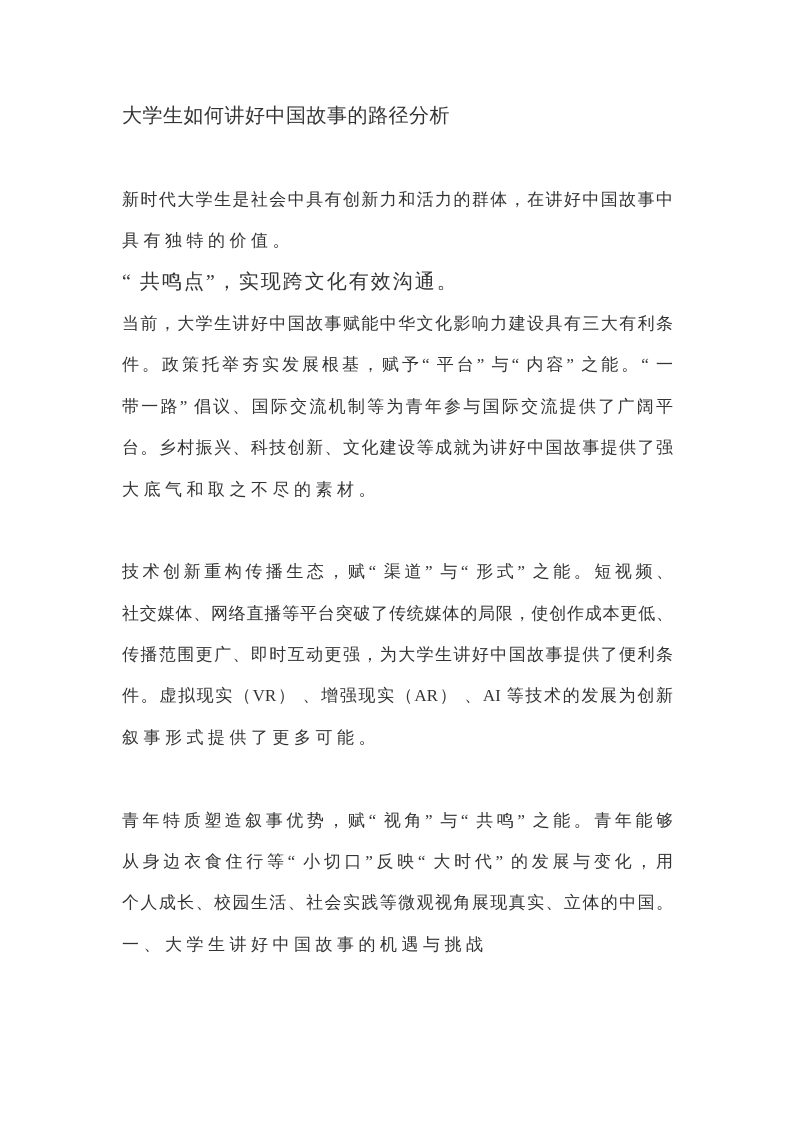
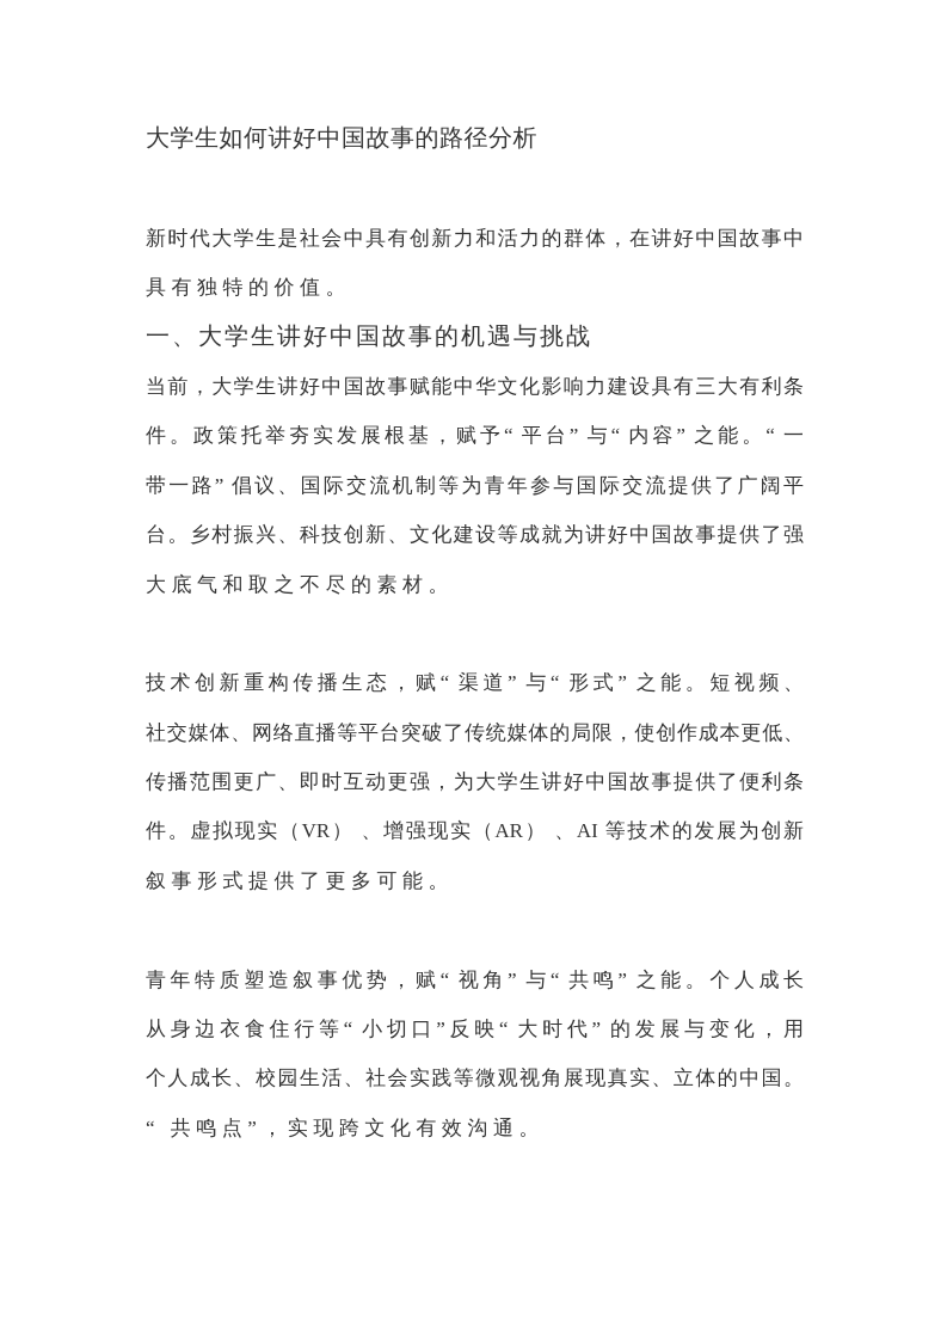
  大学生如何讲好中国故事的路径分析
  新时代大学生是社会中具有创新力和活力的群体，在讲好中国故事中
  具有独特的价值。
- “ 共鸣点”，实现跨文化有效沟通。
+ 一、大学生讲好中国故事的机遇与挑战
  当前，大学生讲好中国故事赋能中华文化影响力建设具有三大有利条
  件。政策托举夯实发展根基，赋予“ 平台” 与“ 内容” 之能。“ 一
  带一路” 倡议、国际交流机制等为青年参与国际交流提供了广阔平
  台。乡村振兴、科技创新、文化建设等成就为讲好中国故事提供了强
  大底气和取之不尽的素材。
  技术创新重构传播生态，赋“ 渠道” 与“ 形式” 之能。短视频、
  社交媒体、网络直播等平台突破了传统媒体的局限，使创作成本更低、
  传播范围更广、即时互动更强，为大学生讲好中国故事提供了便利条
  件。虚拟现实（VR） 、增强现实（AR） 、AI 等技术的发展为创新
  叙事形式提供了更多可能。
- 青年特质塑造叙事优势，赋“ 视角” 与“ 共鸣” 之能。青年能够
+ 青年特质塑造叙事优势，赋“ 视角” 与“ 共鸣” 之能。个人成长
  从身边衣食住行等“ 小切口”反映“ 大时代” 的发展与变化，用
  个人成长、校园生活、社会实践等微观视角展现真实、立体的中国。
- 一、大学生讲好中国故事的机遇与挑战
+ “ 共鸣点”，实现跨文化有效沟通。
